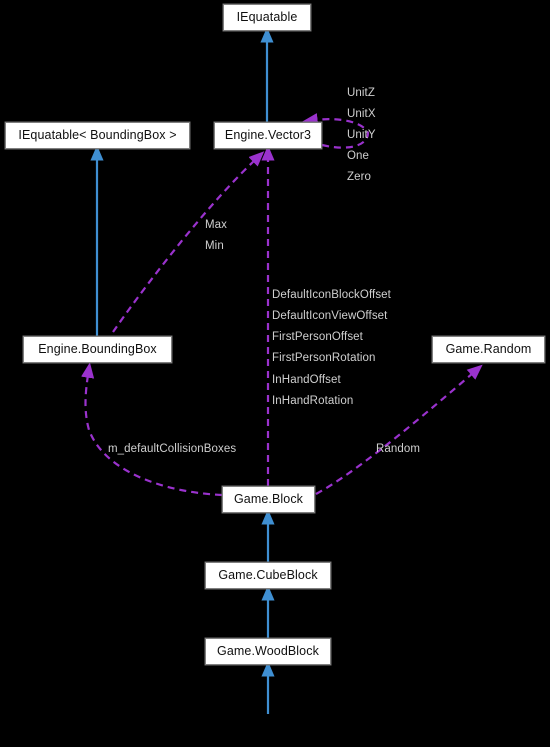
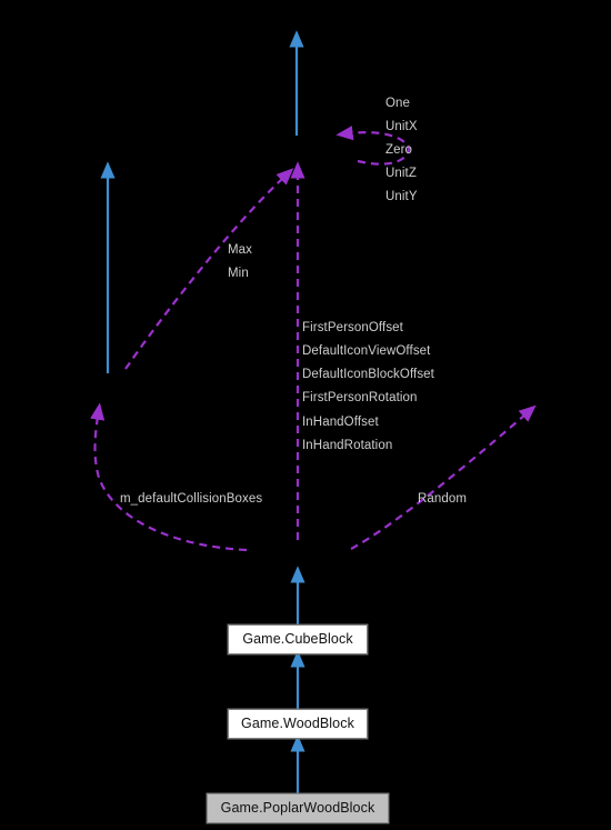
- IEquatable
- IEquatable< BoundingBox >
- Engine.Vector3
- Engine.BoundingBox
- Game.Random
- Game.Block
  Game.CubeBlock
  Game.WoodBlock
+ Game.PoplarWoodBlock
- UnitZ
+ One
  UnitX
- UnitY
+ Zero
- One
+ UnitZ
- Zero
+ UnitY
  Max
  Min
- DefaultIconBlockOffset
+ FirstPersonOffset
  DefaultIconViewOffset
- FirstPersonOffset
+ DefaultIconBlockOffset
  FirstPersonRotation
  InHandOffset
  InHandRotation
  m_defaultCollisionBoxes
  Random
